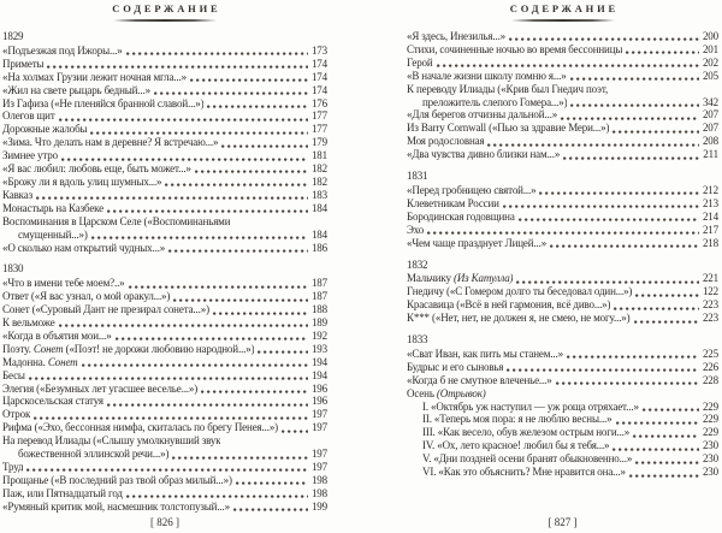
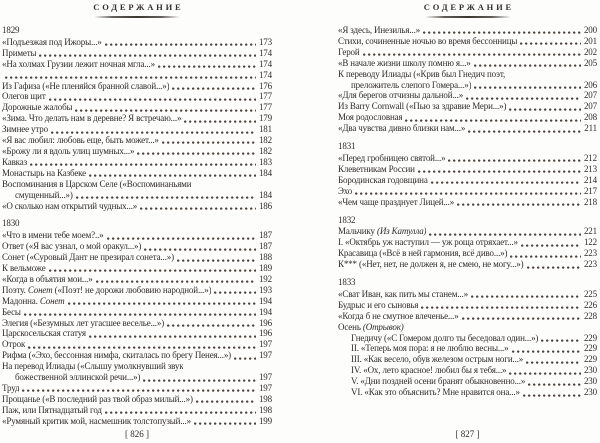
  СОДЕРЖАНИЕ
  1829
  «Подъезжая под Ижоры...»
  173
  Приметы
  174
  «На холмах Грузии лежит ночная мгла...»
  174
- «Жил на свете рыцарь бедный...»
  174
  Из Гафиза («Не пленяйся бранной славой...»)
  176
  Олегов щит
  177
  Дорожные жалобы
  177
  «Зима. Что делать нам в деревне? Я встречаю...»
  179
  Зимнее утро
  181
  «Я вас любил: любовь еще, быть может...»
  182
  «Брожу ли я вдоль улиц шумных...»
  182
  Кавказ
  183
  Монастырь на Казбеке
  184
  Воспоминания в Царском Селе («Воспоминаньями
  смущенный...»)
  184
  «О сколько нам открытий чудных...»
  186
  1830
  «Что в имени тебе моем?..»
  187
  Ответ («Я вас узнал, о мой оракул...»)
  187
  Сонет («Суровый Дант не презирал сонета...»)
  188
  К вельможе
  189
  «Когда в объятия мои...»
  192
  Поэту. Сонет («Поэт! не дорожи любовию народной...»)
  193
  Мадонна. Сонет
  194
  Бесы
  194
  Элегия («Безумных лет угасшее веселье...»)
  196
  Царскосельская статуя
  196
  Отрок
  197
  Рифма («Эхо, бессонная нимфа, скиталась по брегу Пенея...»)
  197
  На перевод Илиады («Слышу умолкнувший звук
  божественной эллинской речи...»)
  197
  Труд
  197
  Прощанье («В последний раз твой образ милый...»)
  198
  Паж, или Пятнадцатый год
  198
  «Румяный критик мой, насмешник толстопузый...»
  199
  [ 826 ]
  СОДЕРЖАНИЕ
  «Я здесь, Инезилья...»
  200
  Стихи, сочиненные ночью во время бессонницы
  201
  Герой
  202
  «В начале жизни школу помню я...»
  205
  К переводу Илиады («Крив был Гнедич поэт,
  преложитель слепого Гомера...»)
- 342
+ 206
  «Для берегов отчизны дальной...»
  207
  Из Barry Cornwall («Пью за здравие Мери...»)
  207
  Моя родословная
  208
  «Два чувства дивно близки нам...»
  211
  1831
  «Перед гробницею святой...»
  212
  Клеветникам России
  213
  Бородинская годовщина
  214
  Эхо
  217
  «Чем чаще празднует Лицей...»
  218
  1832
  Мальчику (Из Катулла)
  221
- Гнедичу («С Гомером долго ты беседовал один...»)
+ I. «Октябрь уж наступил — уж роща отряхает...»
  122
  Красавица («Всё в ней гармония, всё диво...»)
  223
  К*** («Нет, нет, не должен я, не смею, не могу...»)
  223
  1833
  «Сват Иван, как пить мы станем...»
  225
  Будрыс и его сыновья
  226
  «Когда б не смутное влеченье...»
  228
  Осень (Отрывок)
- I. «Октябрь уж наступил — уж роща отряхает...»
+ Гнедичу («С Гомером долго ты беседовал один...»)
  229
  II. «Теперь моя пора: я не люблю весны...»
  229
  III. «Как весело, обув железом острым ноги...»
  229
  IV. «Ох, лето красное! любил бы я тебя...»
  230
  V. «Дни поздней осени бранят обыкновенно...»
  230
  VI. «Как это объяснить? Мне нравится она...»
  230
  [ 827 ]
